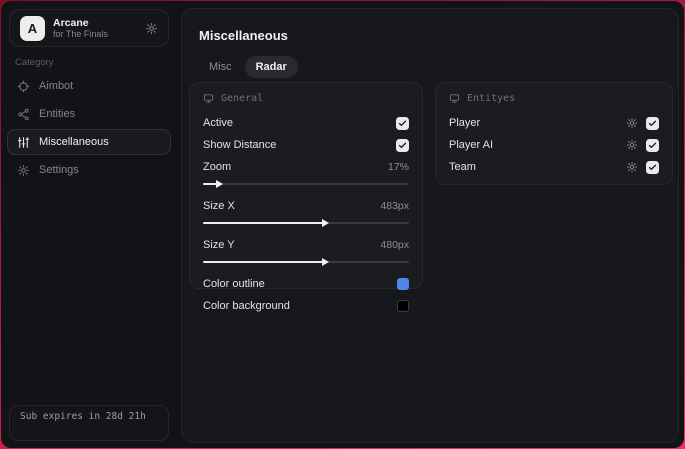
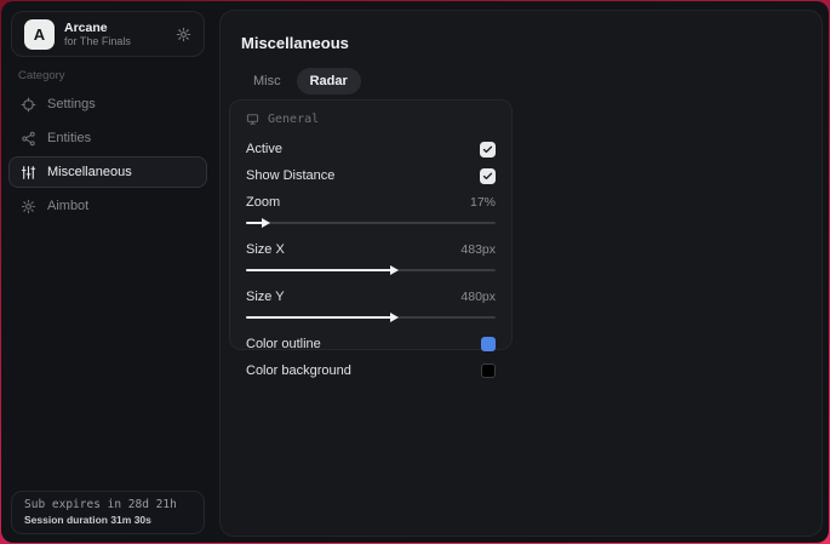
  A
  Arcane
  for The Finals
  Category
- Aimbot
+ Settings
  Entities
  Miscellaneous
- Settings
+ Aimbot
  Sub expires in 28d 21h
+ Session duration 31m 30s
  Miscellaneous
  Misc
  Radar
  General
  Active
  Show Distance
  Zoom
  17%
  Size X
  483px
  Size Y
  480px
  Color outline
  Color background
- Entityes
- Player
- Player AI
- Team
